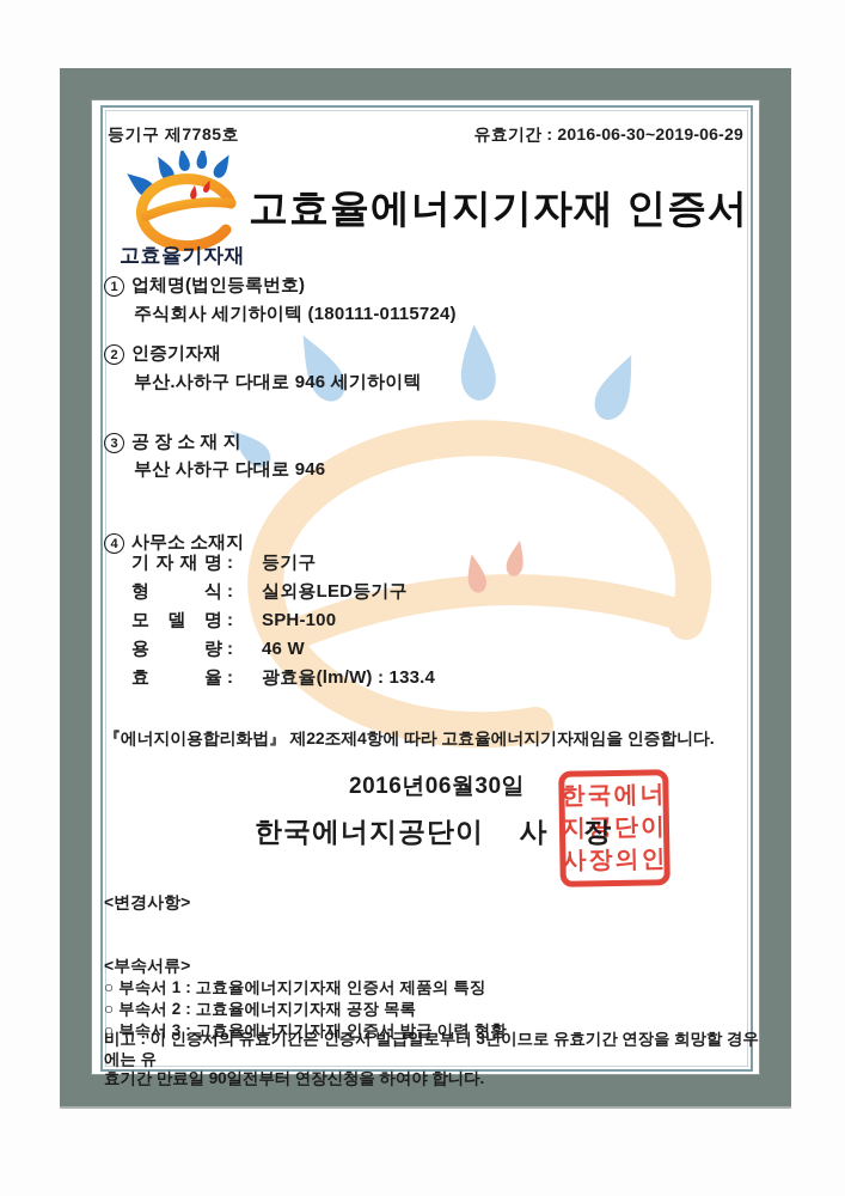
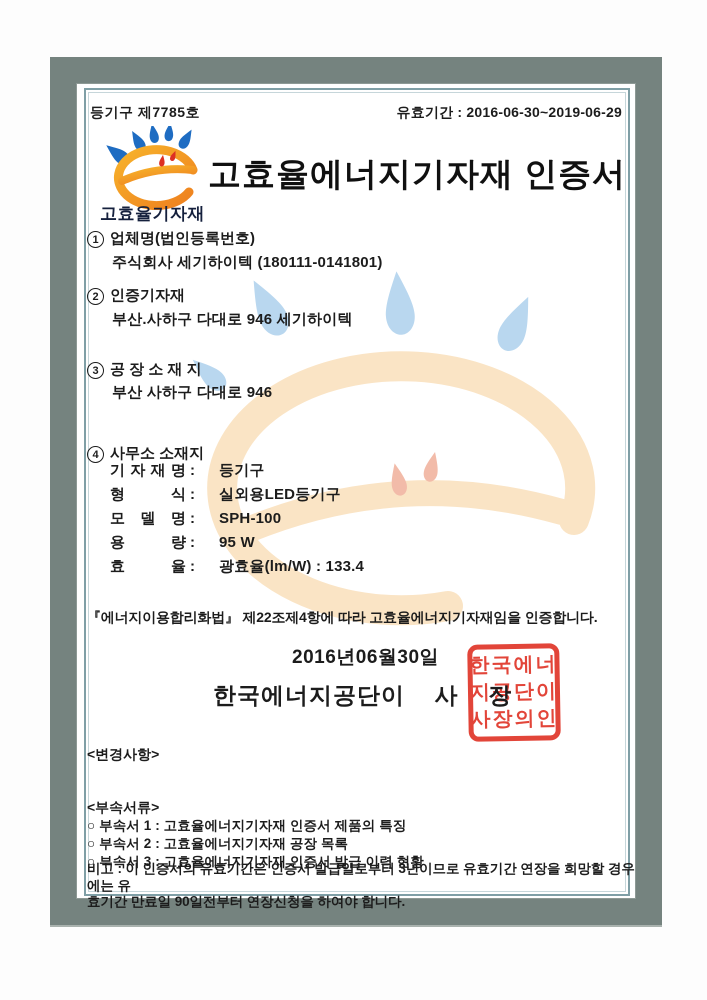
  등기구 제7785호
  유효기간 : 2016-06-30~2019-06-29
  고효율기자재
  고효율에너지기자재 인증서
  1
  업체명(법인등록번호)
- 주식회사 세기하이텍 (180111-0115724)
+ 주식회사 세기하이텍 (180111-0141801)
  2
  인증기자재
  부산.사하구 다대로 946 세기하이텍
  3
  공 장 소 재 지
  부산 사하구 다대로 946
  4
  사무소 소재지
  기 자 재 명 : 등기구
  형 식 : 실외용LED등기구
  모 델 명 : SPH-100
- 용 량 : 46 W
+ 용 량 : 95 W
  효 율 : 광효율(lm/W) : 133.4
  『에너지이용합리화법』 제22조제4항에 따라 고효율에너지기자재임을 인증합니다.
  2016년06월30일
  한국에너지공단이 사 장
  한국에너
  지공단이
  사장의인
  <변경사항>
  <부속서류>
  ○ 부속서 1 : 고효율에너지기자재 인증서 제품의 특징
  ○ 부속서 2 : 고효율에너지기자재 공장 목록
  ○ 부속서 3 : 고효율에너지기자재 인증서 발급 이력 현황
  비고 : 이 인증서의 유효기간은 인증서 발급일로부터 3년이므로 유효기간 연장을 희망할 경우에는 유
  효기간 만료일 90일전부터 연장신청을 하여야 합니다.
